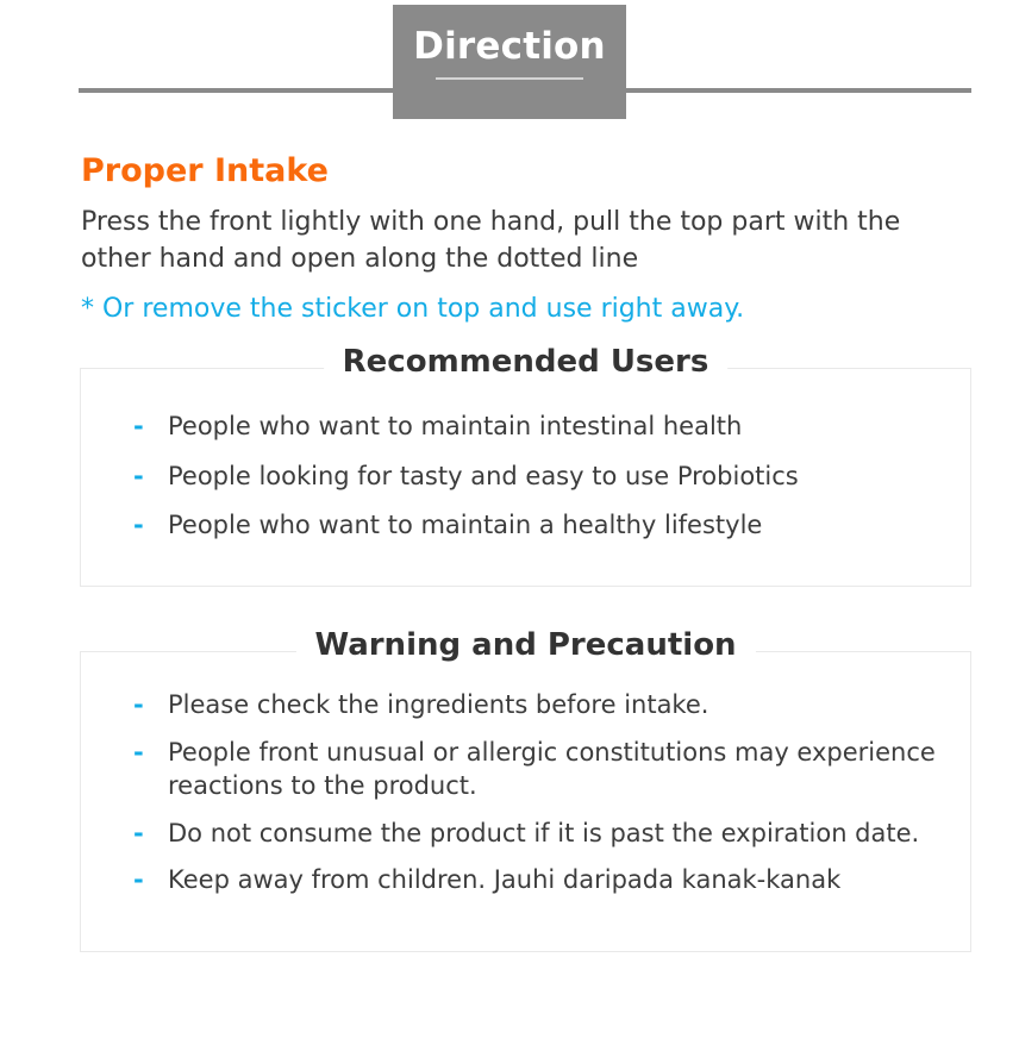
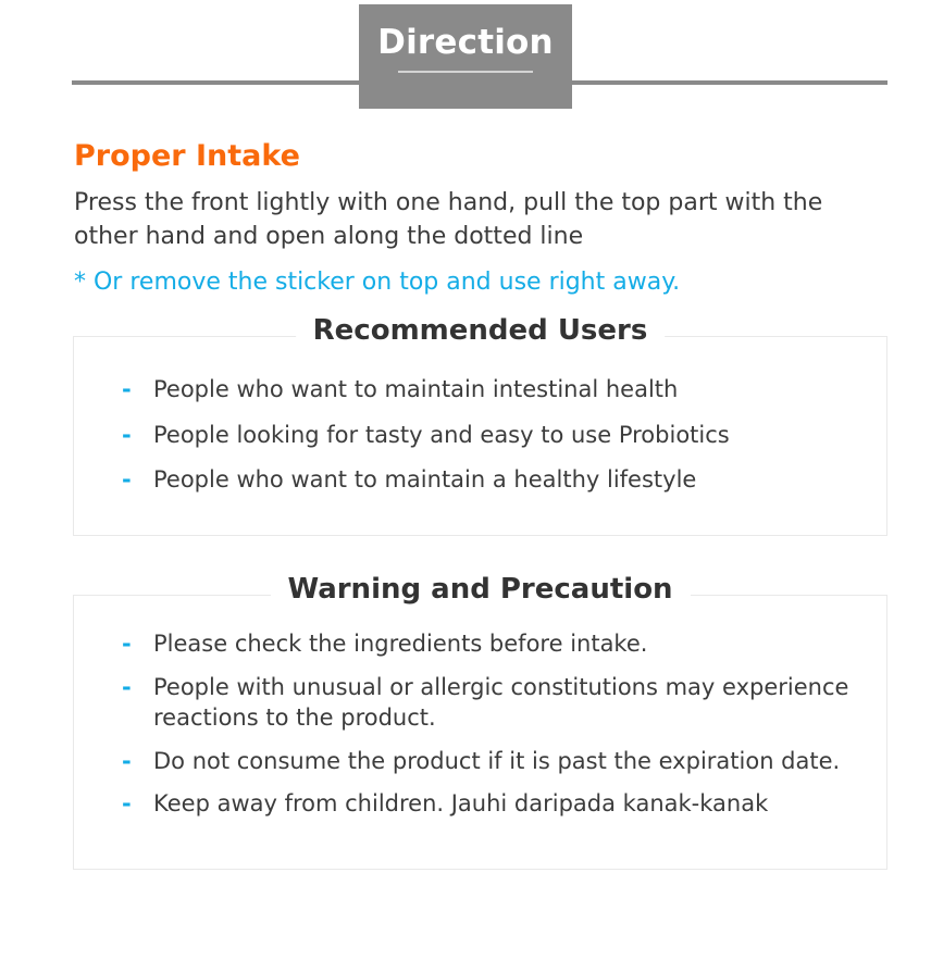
  Direction
  Proper Intake
  Press the front lightly with one hand, pull the top part with the other hand and open along the dotted line
  * Or remove the sticker on top and use right away.
  Recommended Users
  -
  People who want to maintain intestinal health
  -
  People looking for tasty and easy to use Probiotics
  -
  People who want to maintain a healthy lifestyle
  Warning and Precaution
  -
  Please check the ingredients before intake.
  -
- People front unusual or allergic constitutions may experience reactions to the product.
+ People with unusual or allergic constitutions may experience reactions to the product.
  -
  Do not consume the product if it is past the expiration date.
  -
  Keep away from children. Jauhi daripada kanak-kanak
